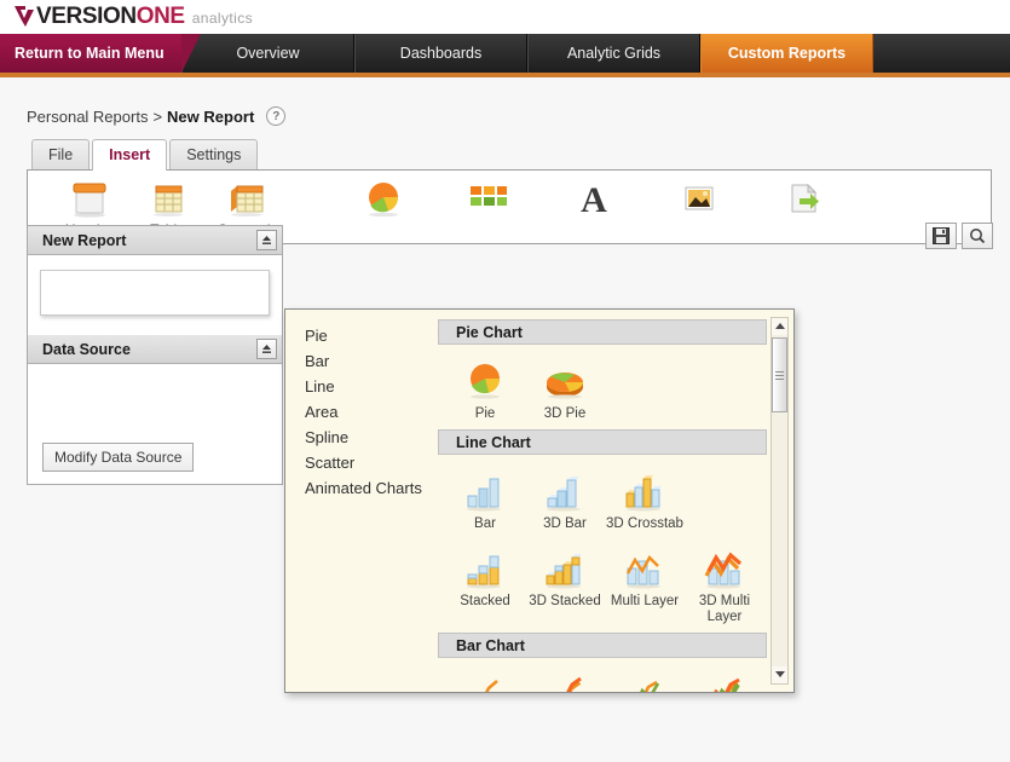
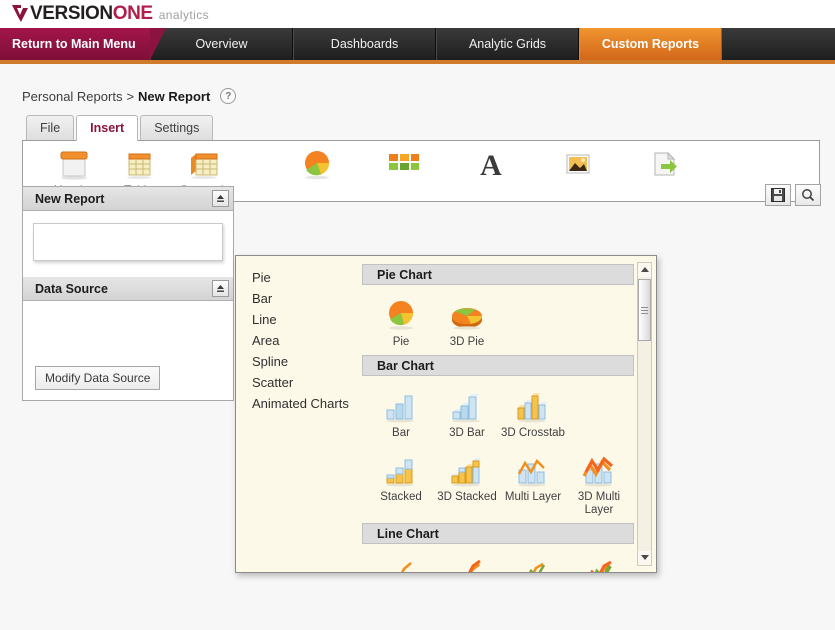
  VERSION
  ONE
  analytics
  Return to Main Menu
  Overview
  Dashboards
  Analytic Grids
  Custom Reports
  Personal Reports
  >
  New Report
  ?
  File
  Insert
  Settings
  A
  New Report
  Data Source
  Modify Data Source
  Pie
  Bar
  Line
  Area
  Spline
  Scatter
  Animated Charts
  Pie Chart
  Pie
  3D Pie
- Line Chart
+ Bar Chart
  Bar
  3D Bar
  3D Crosstab
  Stacked
  3D Stacked
  Multi Layer
  3D Multi Layer
- Bar Chart
+ Line Chart
